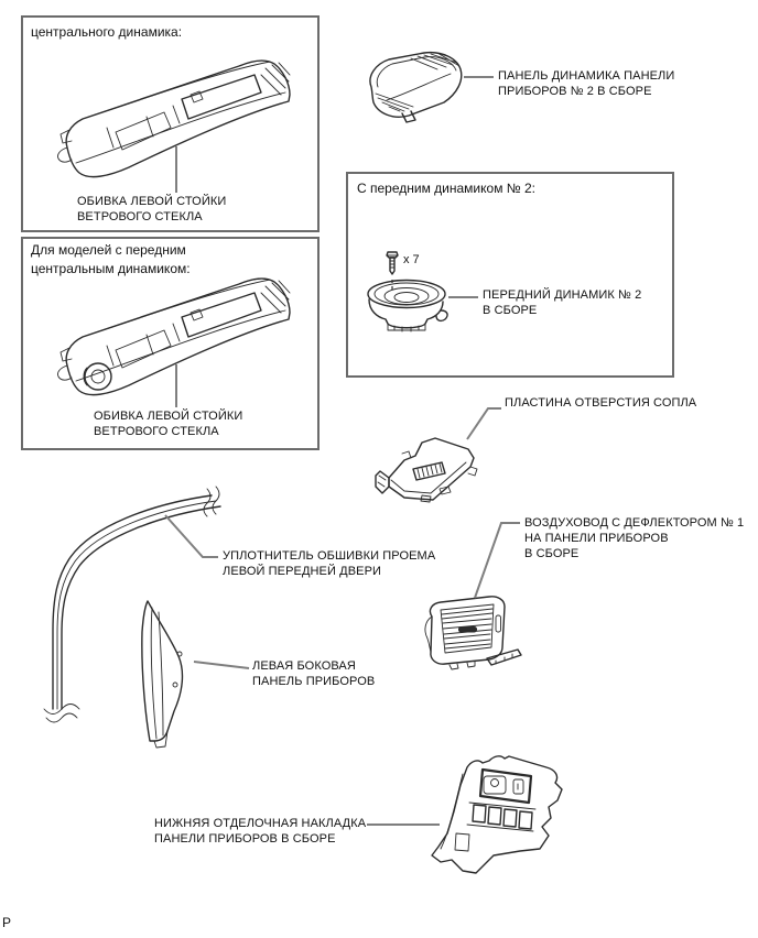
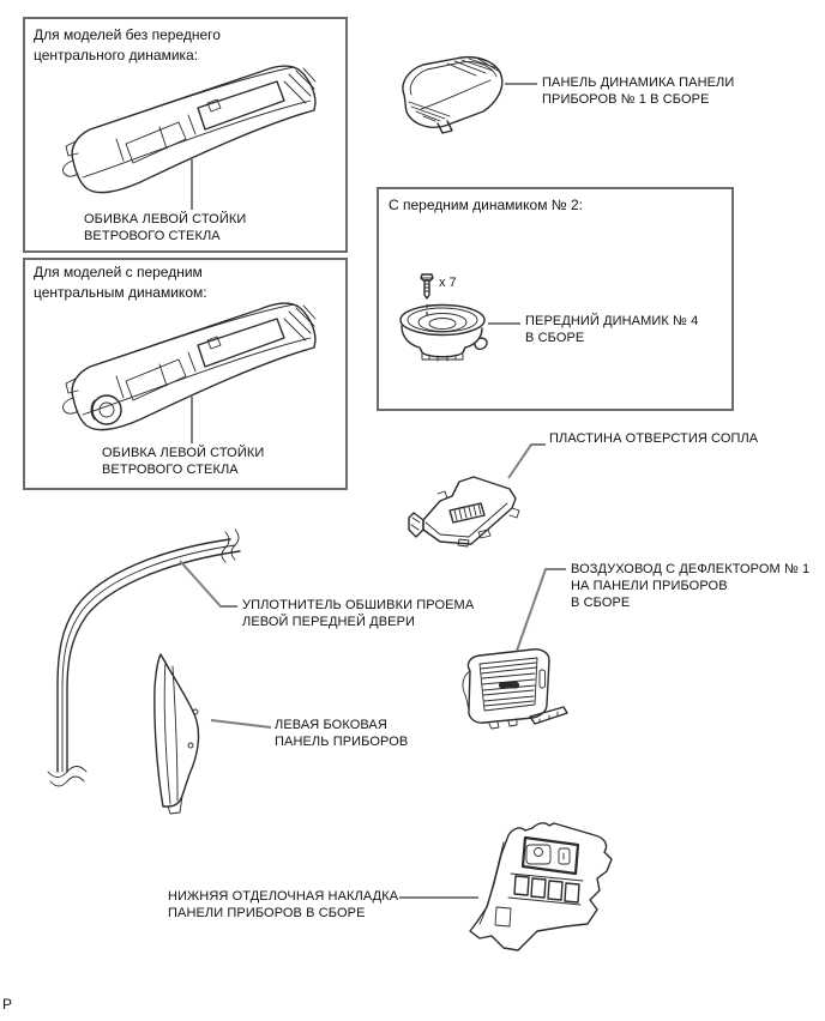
+ Для моделей без переднего
  центрального динамика:
  ОБИВКА ЛЕВОЙ СТОЙКИ
  ВЕТРОВОГО СТЕКЛА
  Для моделей с передним
  центральным динамиком:
  ОБИВКА ЛЕВОЙ СТОЙКИ
  ВЕТРОВОГО СТЕКЛА
  ПАНЕЛЬ ДИНАМИКА ПАНЕЛИ
- ПРИБОРОВ № 2 В СБОРЕ
+ ПРИБОРОВ № 1 В СБОРЕ
  С передним динамиком № 2:
  x 7
- ПЕРЕДНИЙ ДИНАМИК № 2
+ ПЕРЕДНИЙ ДИНАМИК № 4
  В СБОРЕ
  ПЛАСТИНА ОТВЕРСТИЯ СОПЛА
  ВОЗДУХОВОД С ДЕФЛЕКТОРОМ № 1
  НА ПАНЕЛИ ПРИБОРОВ
  В СБОРЕ
  УПЛОТНИТЕЛЬ ОБШИВКИ ПРОЕМА
  ЛЕВОЙ ПЕРЕДНЕЙ ДВЕРИ
  ЛЕВАЯ БОКОВАЯ
  ПАНЕЛЬ ПРИБОРОВ
  НИЖНЯЯ ОТДЕЛОЧНАЯ НАКЛАДКА
  ПАНЕЛИ ПРИБОРОВ В СБОРЕ
  Р
